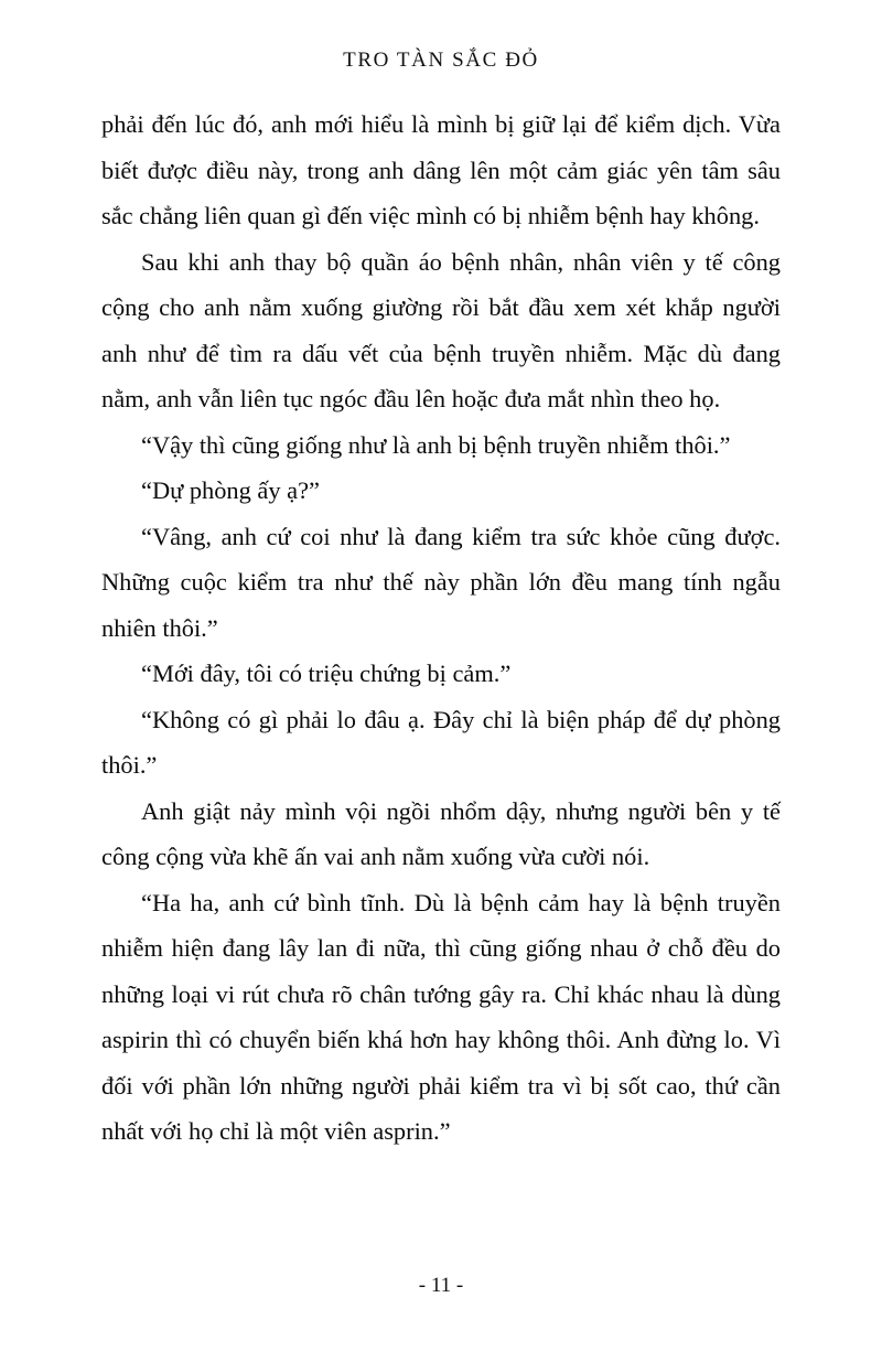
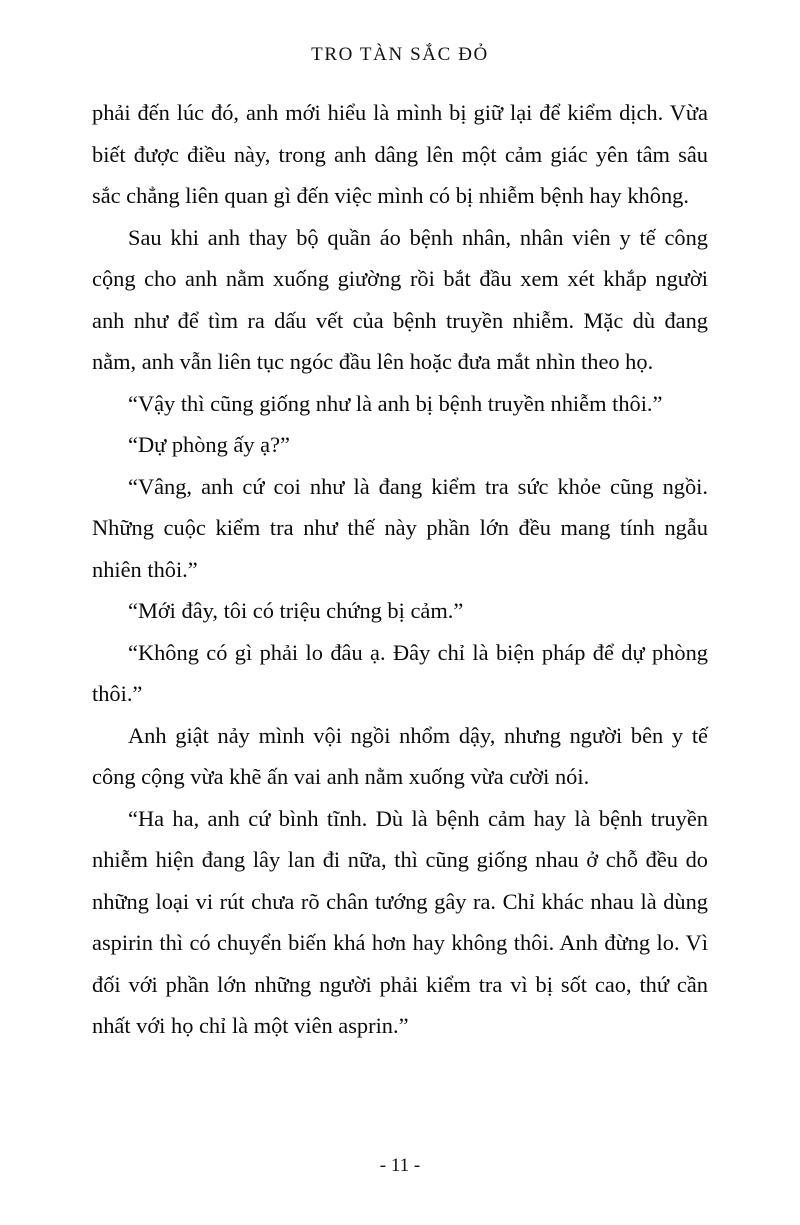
  TRO TÀN SẮC ĐỎ
  phải đến lúc đó, anh mới hiểu là mình bị giữ lại để kiểm dịch. Vừa biết được điều này, trong anh dâng lên một cảm giác yên tâm sâu sắc chẳng liên quan gì đến việc mình có bị nhiễm bệnh hay không.
  Sau khi anh thay bộ quần áo bệnh nhân, nhân viên y tế công cộng cho anh nằm xuống giường rồi bắt đầu xem xét khắp người anh như để tìm ra dấu vết của bệnh truyền nhiễm. Mặc dù đang nằm, anh vẫn liên tục ngóc đầu lên hoặc đưa mắt nhìn theo họ.
  “Vậy thì cũng giống như là anh bị bệnh truyền nhiễm thôi.”
  “Dự phòng ấy ạ?”
- “Vâng, anh cứ coi như là đang kiểm tra sức khỏe cũng được. Những cuộc kiểm tra như thế này phần lớn đều mang tính ngẫu nhiên thôi.”
+ “Vâng, anh cứ coi như là đang kiểm tra sức khỏe cũng ngồi. Những cuộc kiểm tra như thế này phần lớn đều mang tính ngẫu nhiên thôi.”
  “Mới đây, tôi có triệu chứng bị cảm.”
  “Không có gì phải lo đâu ạ. Đây chỉ là biện pháp để dự phòng thôi.”
  Anh giật nảy mình vội ngồi nhổm dậy, nhưng người bên y tế công cộng vừa khẽ ấn vai anh nằm xuống vừa cười nói.
  “Ha ha, anh cứ bình tĩnh. Dù là bệnh cảm hay là bệnh truyền nhiễm hiện đang lây lan đi nữa, thì cũng giống nhau ở chỗ đều do những loại vi rút chưa rõ chân tướng gây ra. Chỉ khác nhau là dùng aspirin thì có chuyển biến khá hơn hay không thôi. Anh đừng lo. Vì đối với phần lớn những người phải kiểm tra vì bị sốt cao, thứ cần nhất với họ chỉ là một viên asprin.”
  - 11 -
